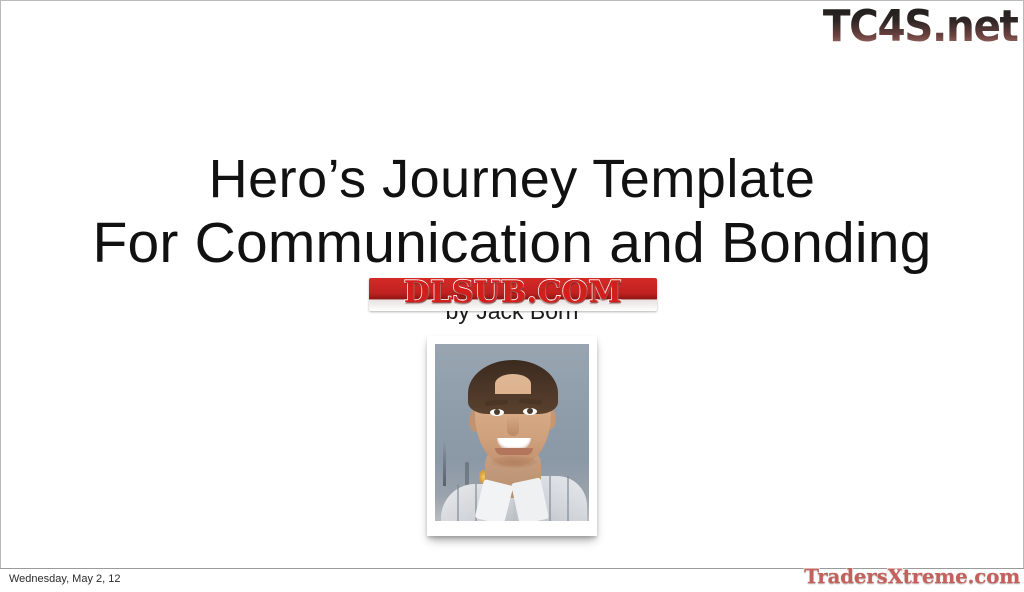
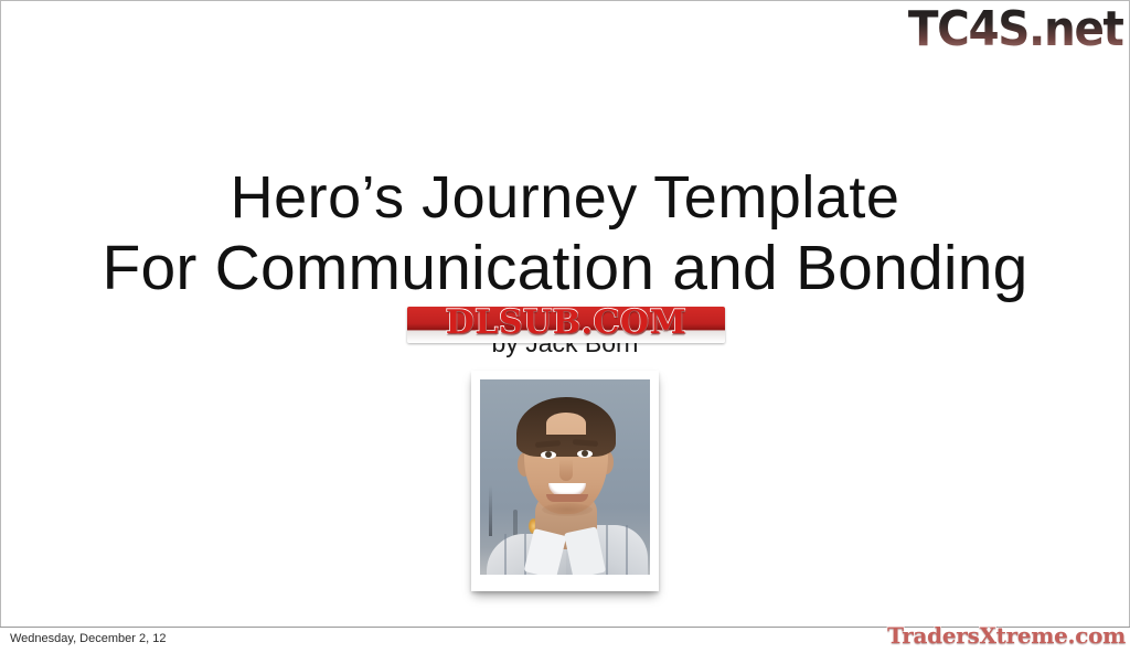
  TC4S.net
  Hero’s Journey Template
  For Communication and Bonding
  by Jack Born
  DLSUB.COM
- Wednesday, May 2, 12
+ Wednesday, December 2, 12
  TradersXtreme.com
